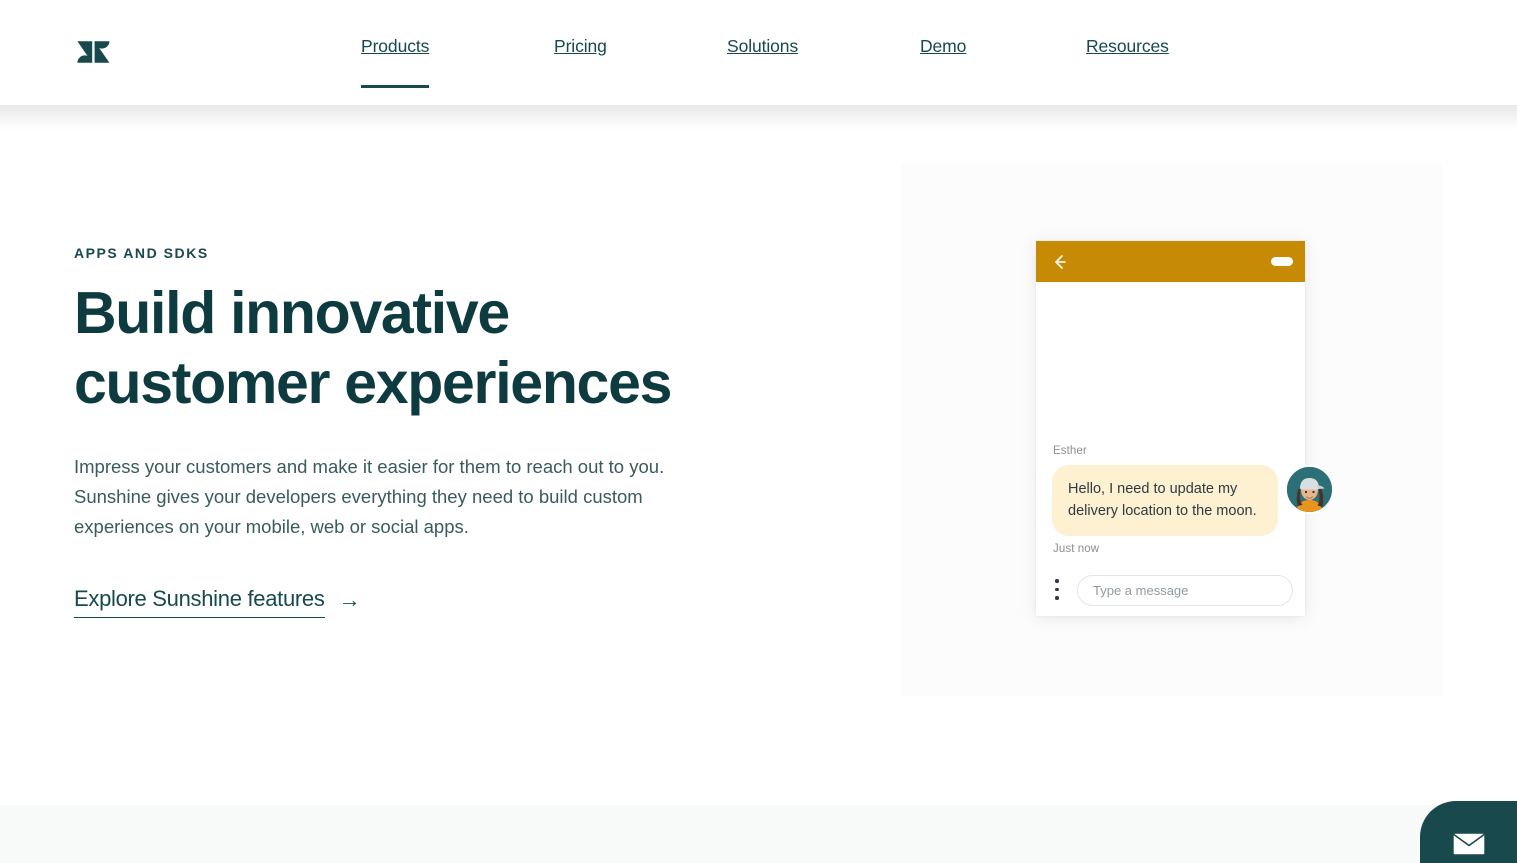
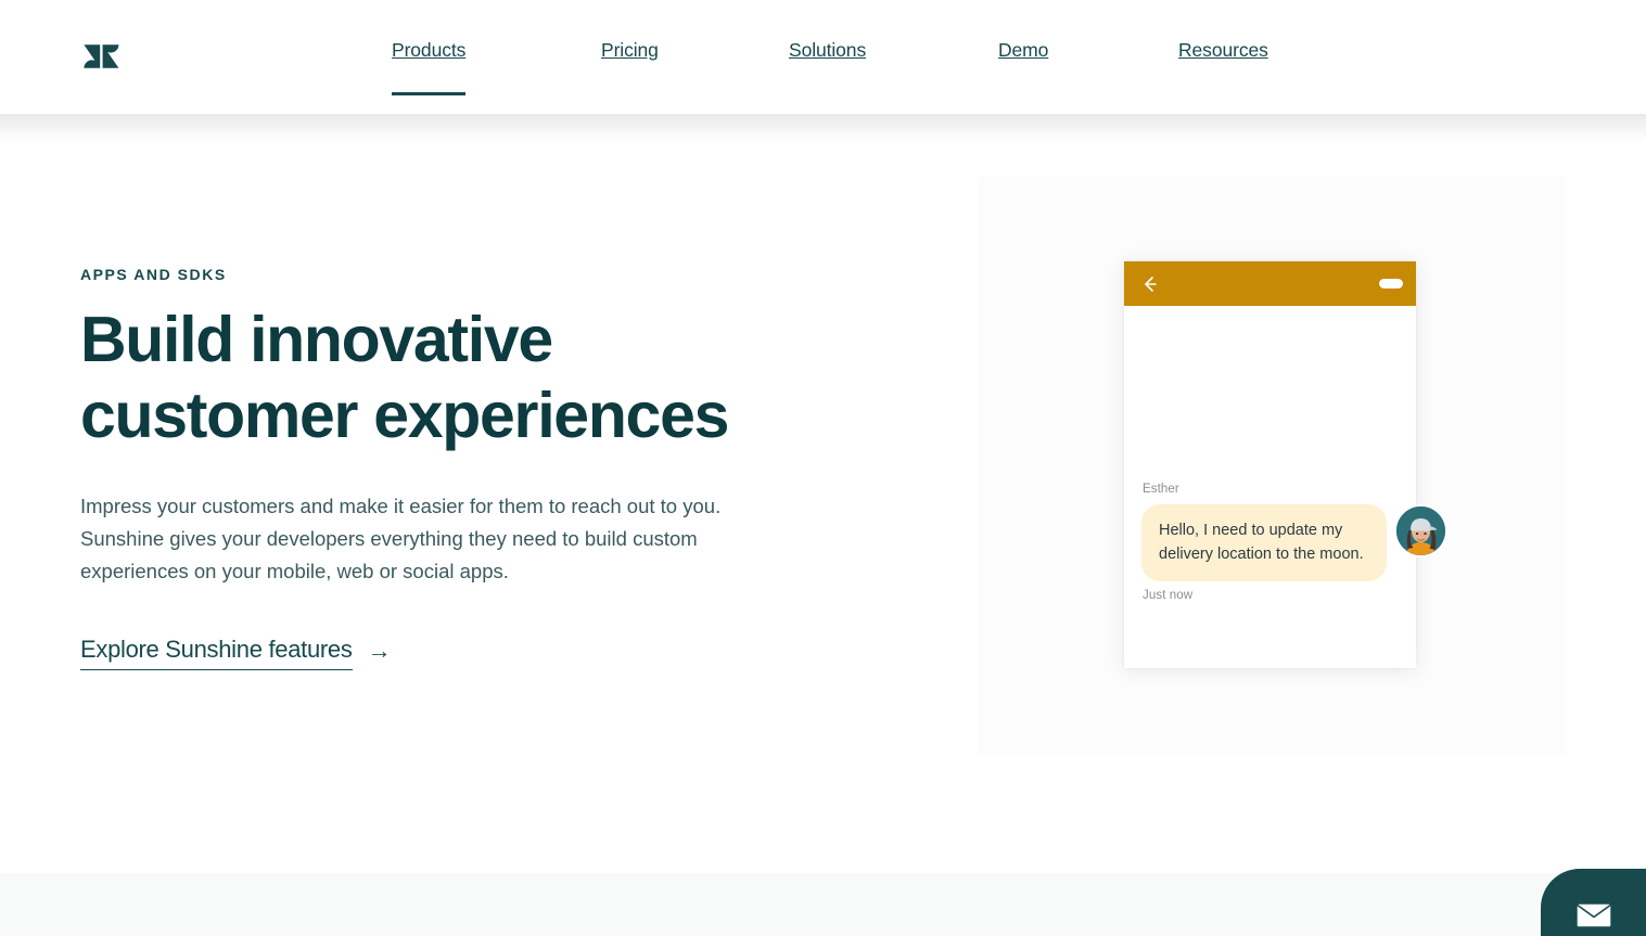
  Products
  Pricing
  Solutions
  Demo
  Resources
  APPS AND SDKS
  Build innovative customer experiences
  Impress your customers and make it easier for them to reach out to you. Sunshine gives your developers everything they need to build custom experiences on your mobile, web or social apps.
  Explore Sunshine features
  →
  Esther
  Hello, I need to update my delivery location to the moon.
  Just now
- Type a message
